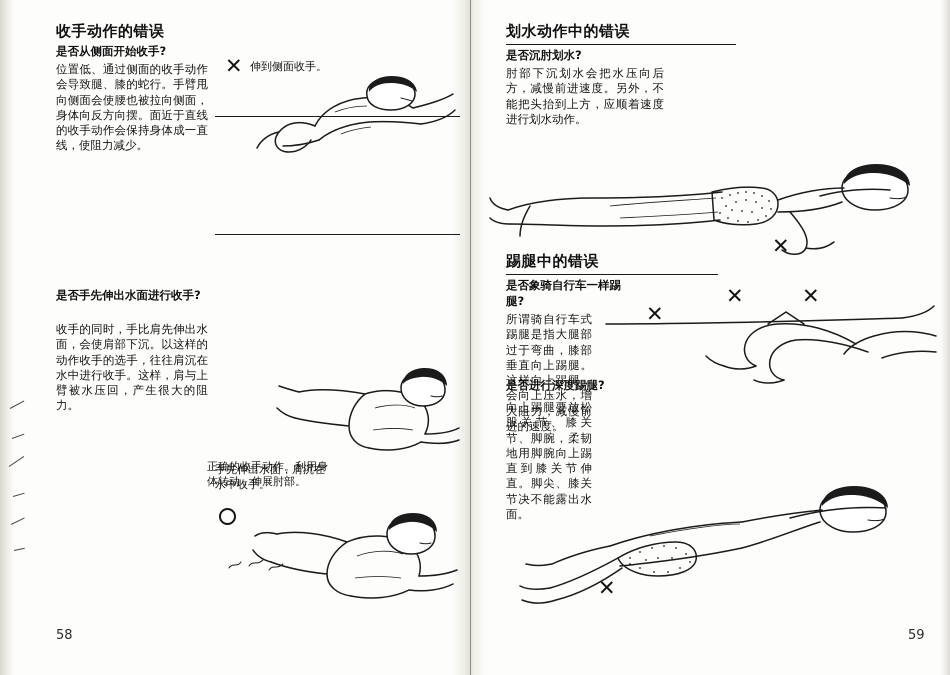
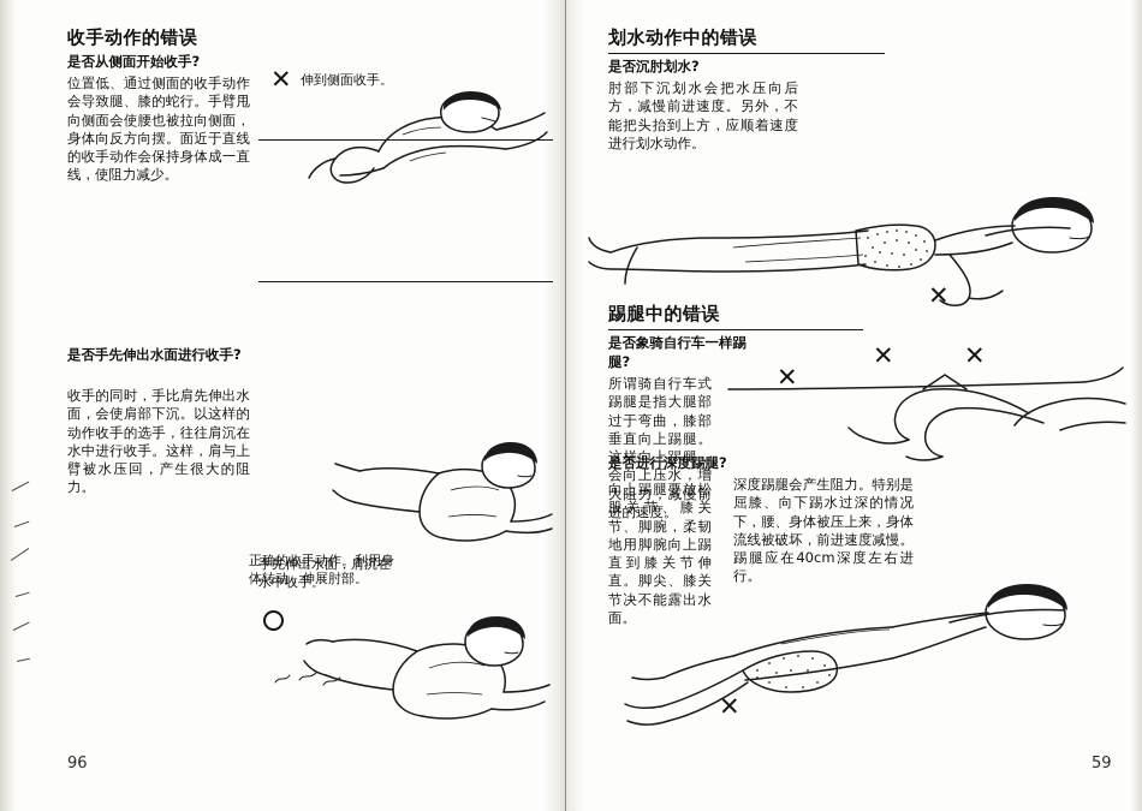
  收手动作的错误
  是否从侧面开始收手?
  位置低、通过侧面的收手动作会导致腿、膝的蛇行。手臂甩向侧面会使腰也被拉向侧面，身体向反方向摆。面近于直线的收手动作会保持身体成一直线，使阻力减少。
  是否手先伸出水面进行收手?
  收手的同时，手比肩先伸出水面，会使肩部下沉。以这样的动作收手的选手，往往肩沉在水中进行收手。这样，肩与上臂被水压回，产生很大的阻力。
  ✕
  伸到侧面收手。
  手先伸出水面，肩沉在水中收手。
  正确的收手动作。利用身体转动，伸展肘部。
- 58
+ 96
  划水动作中的错误
  是否沉肘划水?
  肘部下沉划水会把水压向后方，减慢前进速度。另外，不能把头抬到上方，应顺着速度进行划水动作。
  ✕
  踢腿中的错误
  是否象骑自行车一样踢腿?
  所谓骑自行车式踢腿是指大腿部过于弯曲，膝部垂直向上踢腿。这样向上踢腿，会向上压水，增大阻力，减慢前进的速度。
  向上踢腿要放松股关节、膝关节、脚腕，柔韧地用脚腕向上踢直到膝关节伸直。脚尖、膝关节决不能露出水面。
  ✕
  ✕
  ✕
  是否进行深度踢腿?
+ 深度踢腿会产生阻力。特别是屈膝、向下踢水过深的情况下，腰、身体被压上来，身体流线被破坏，前进速度减慢。踢腿应在40cm深度左右进行。
  ✕
  59
